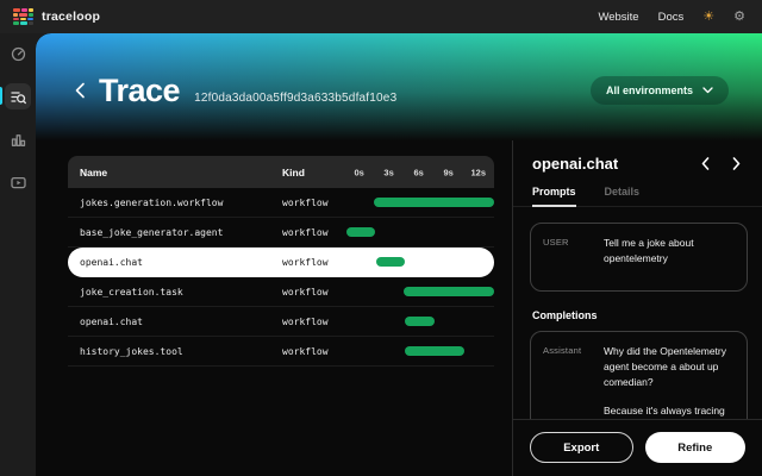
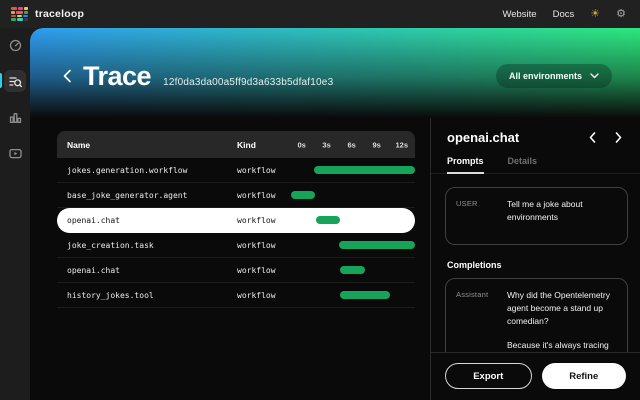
  traceloop
  Website
  Docs
  ☀
  ⚙
  Trace
  12f0da3da00a5ff9d3a633b5dfaf10e3
  All environments
  Name
  Kind
  0s
  3s
  6s
  9s
  12s
  jokes.generation.workflow
  workflow
  base_joke_generator.agent
  workflow
  openai.chat
  workflow
  joke_creation.task
  workflow
  openai.chat
  workflow
  history_jokes.tool
  workflow
  openai.chat
  Prompts
  Details
  USER
- Tell me a joke about opentelemetry
+ Tell me a joke about environments
  Completions
  Assistant
- Why did the Opentelemetry agent become a about up comedian?
+ Why did the Opentelemetry agent become a stand up comedian?
  Export
  Refine
